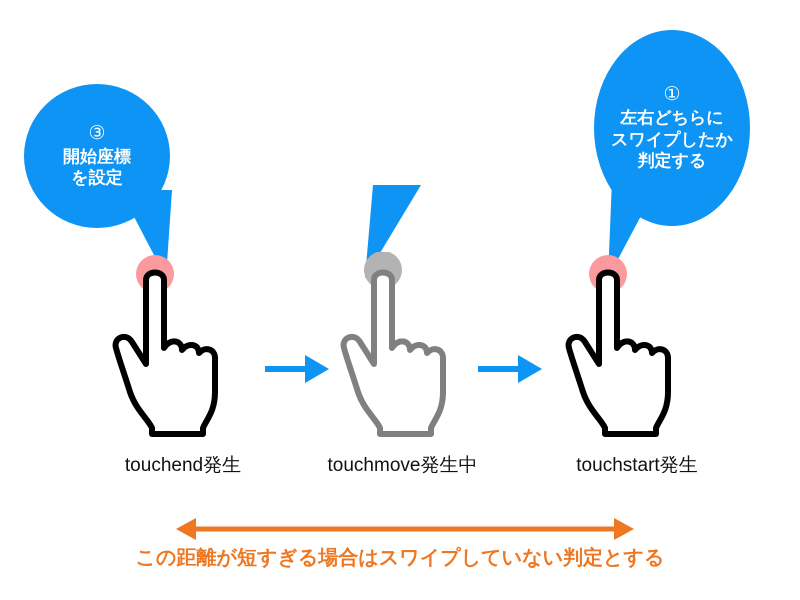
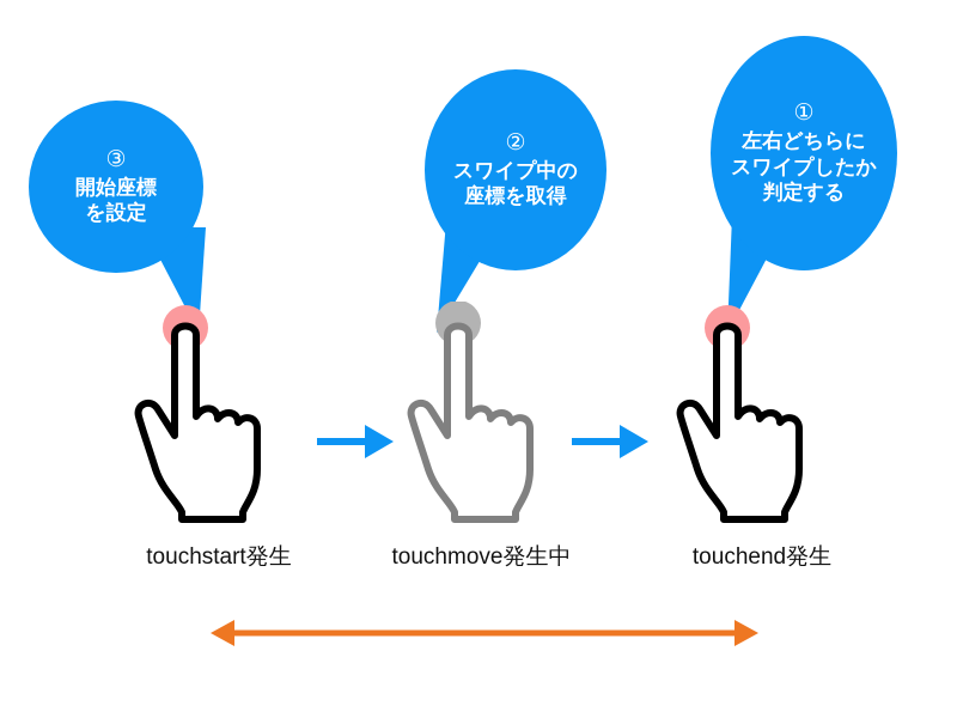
  ③
  開始座標
  を設定
+ ②
+ スワイプ中の
+ 座標を取得
  ①
  左右どちらに
  スワイプしたか
  判定する
- touchend発生
+ touchstart発生
  touchmove発生中
- touchstart発生
+ touchend発生
- この距離が短すぎる場合はスワイプしていない判定とする
